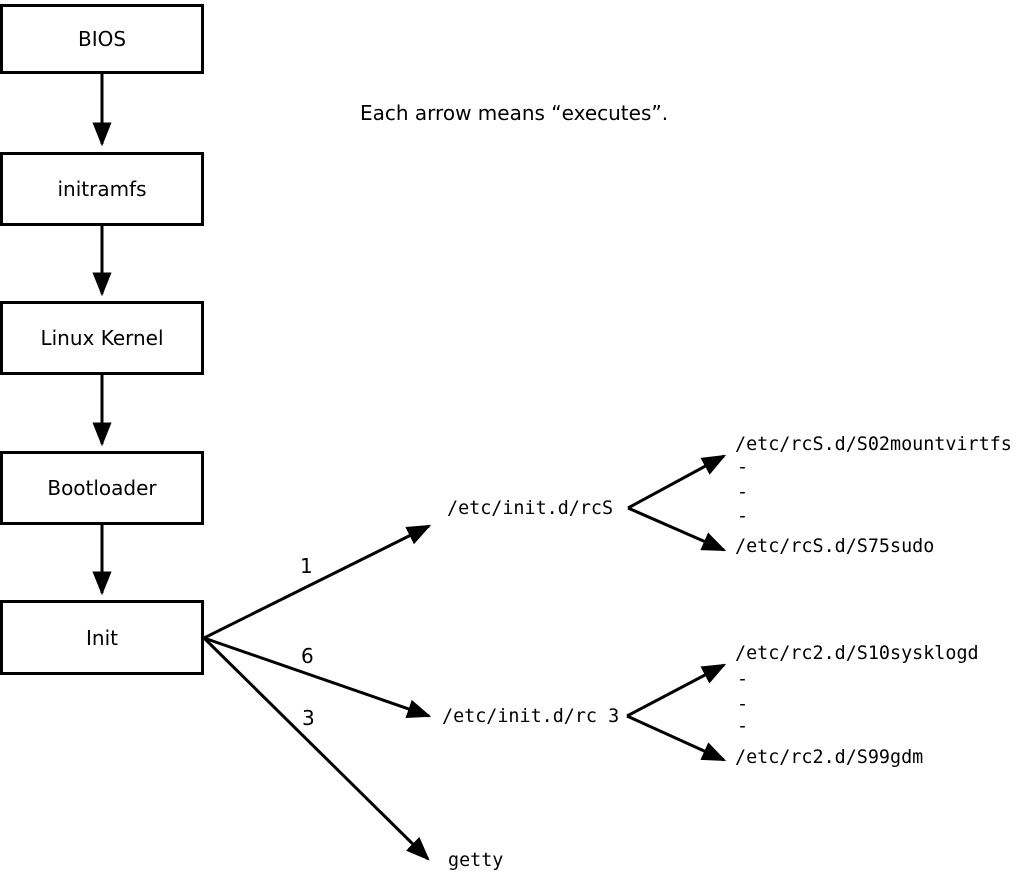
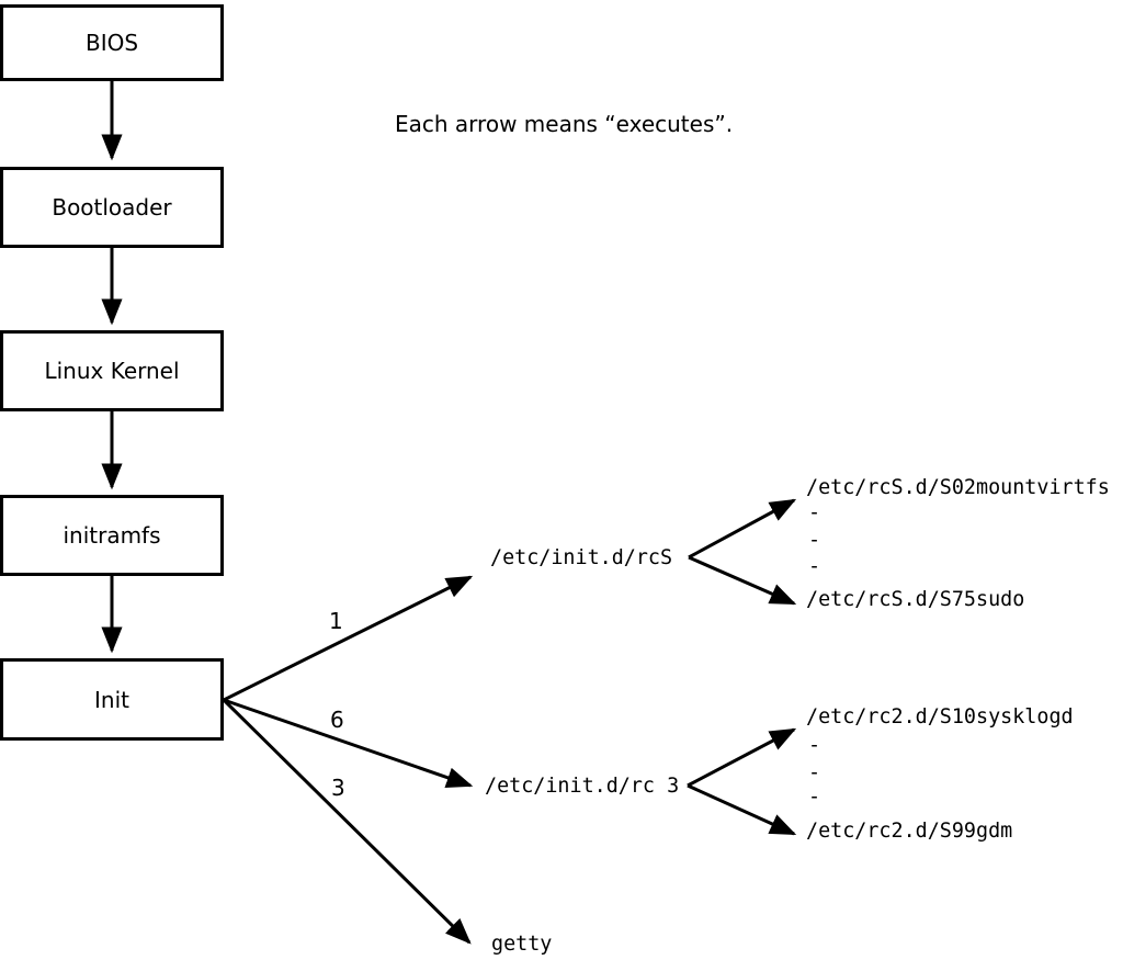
  BIOS
- initramfs
+ Bootloader
  Linux Kernel
- Bootloader
+ initramfs
  Init
  Each arrow means “executes”.
  1
  6
  3
  /etc/init.d/rcS
  /etc/init.d/rc 3
  getty
  /etc/rcS.d/S02mountvirtfs
  -
  -
  -
  /etc/rcS.d/S75sudo
  /etc/rc2.d/S10sysklogd
  -
  -
  -
  /etc/rc2.d/S99gdm
